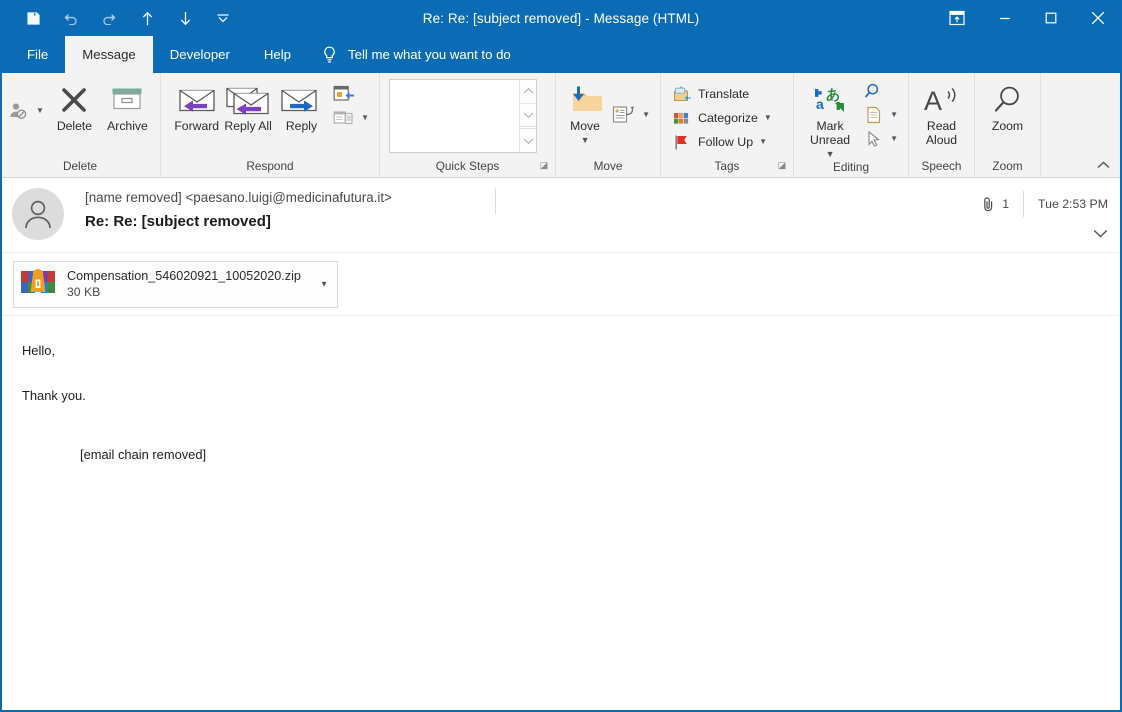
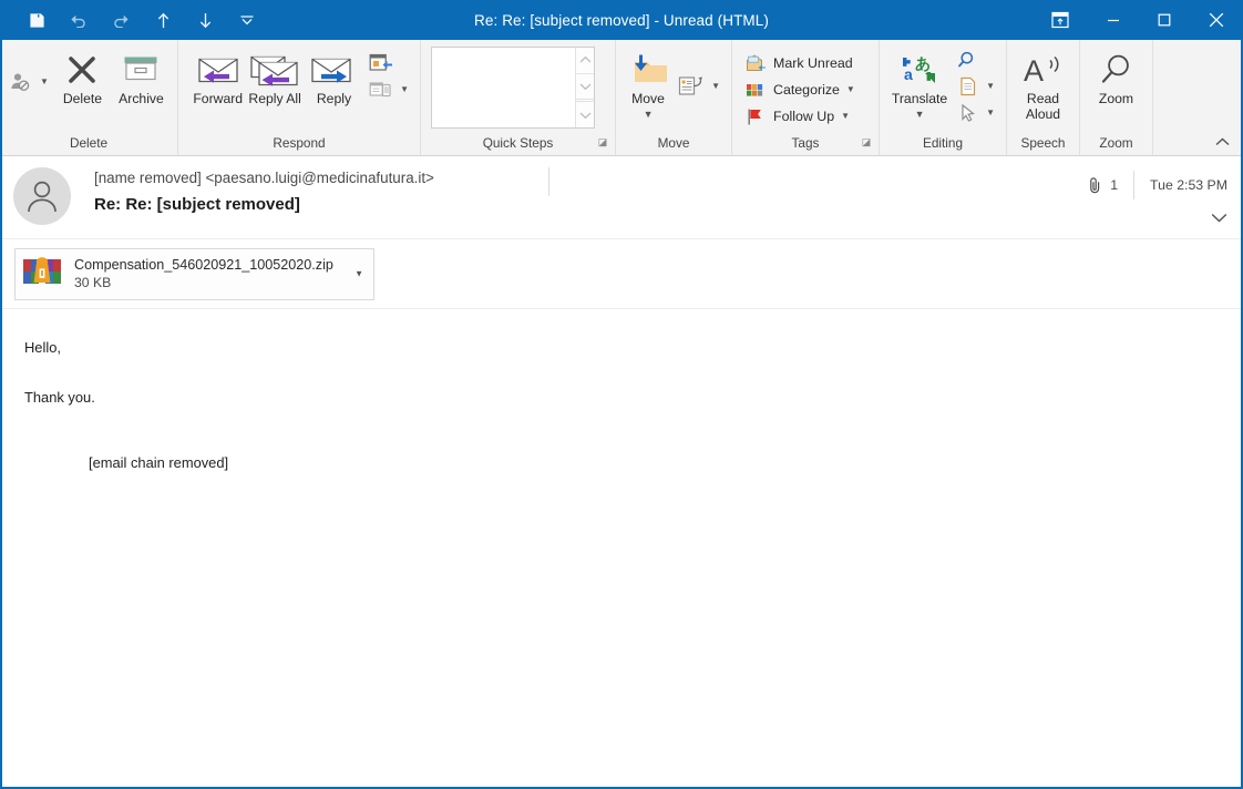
- Re: Re: [subject removed] - Message (HTML)
+ Re: Re: [subject removed] - Unread (HTML)
- File
- Message
- Developer
- Help
- Tell me what you want to do
  ▼
  Delete
  Archive
  Delete
  Forward
  Reply All
  Reply
  ▼
  Respond
  Quick Steps
  ◪
  Move
  ▼
  ▼
  Move
- Translate
+ Mark Unread
  Categorize
  ▼
  Follow Up
  ▼
  Tags
  ◪
  a
  あ
- Mark Unread
+ Translate
  ▼
  ▼
  ▼
  Editing
  A
  Read Aloud
  Speech
  Zoom
  Zoom
  [name removed] <paesano.luigi@medicinafutura.it>
  Re: Re: [subject removed]
  1
  Tue 2:53 PM
  Compensation_546020921_10052020.zip
  30 KB
  ▼
  Hello,
  Thank you.
  [email chain removed]
